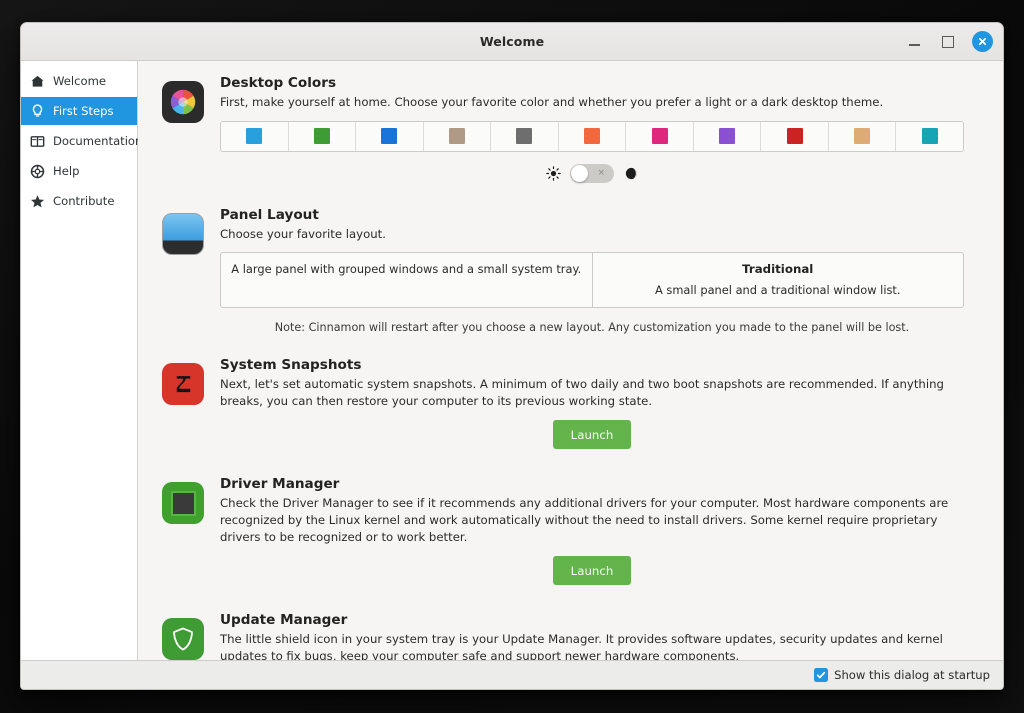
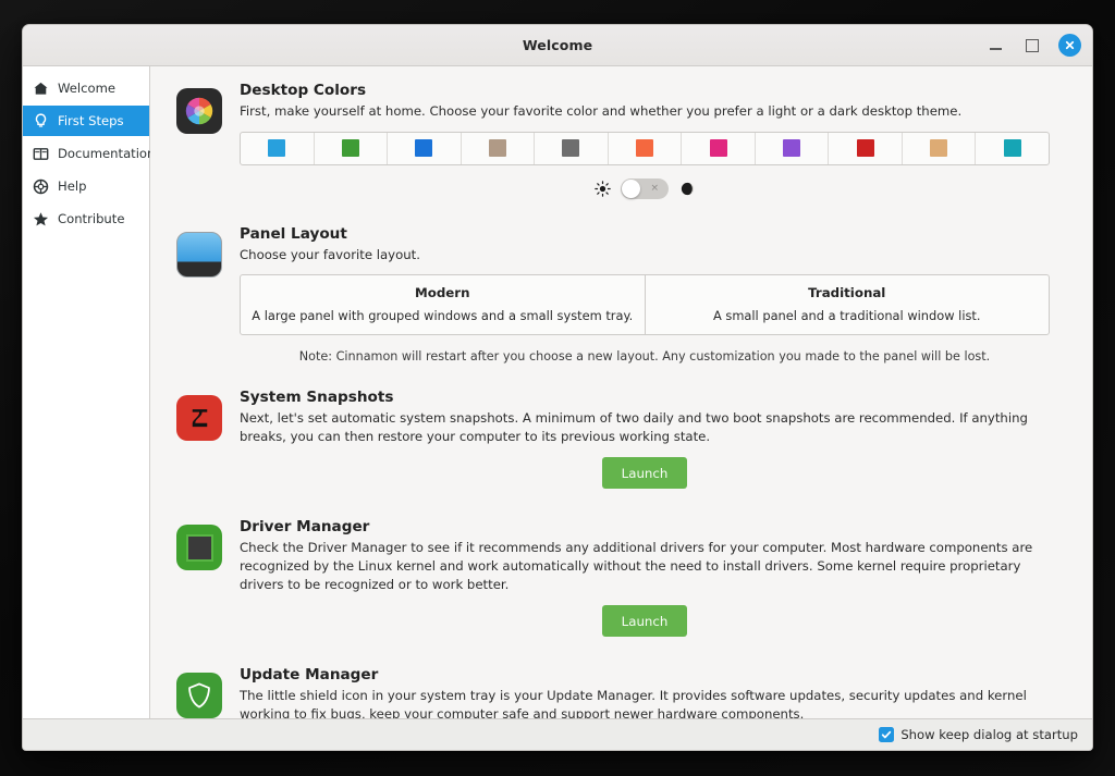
  Welcome
  Welcome
  First Steps
  Documentatio
  Help
  Contribute
  Desktop Colors
  First, make yourself at home. Choose your favorite color and whether you prefer a light or a dark desktop theme.
  ×
  Panel Layout
  Choose your favorite layout.
+ Modern
  A large panel with grouped windows and a small system tray.
  Traditional
  A small panel and a traditional window list.
  Note: Cinnamon will restart after you choose a new layout. Any customization you made to the panel will be lost.
  System Snapshots
  Next, let's set automatic system snapshots. A minimum of two daily and two boot snapshots are recommended. If anything breaks, you can then restore your computer to its previous working state.
  Launch
  Driver Manager
  Check the Driver Manager to see if it recommends any additional drivers for your computer. Most hardware components are recognized by the Linux kernel and work automatically without the need to install drivers. Some kernel require proprietary drivers to be recognized or to work better.
  Launch
  Update Manager
- The little shield icon in your system tray is your Update Manager. It provides software updates, security updates and kernel updates to fix bugs, keep your computer safe and support newer hardware components.
+ The little shield icon in your system tray is your Update Manager. It provides software updates, security updates and kernel working to fix bugs, keep your computer safe and support newer hardware components.
- Show this dialog at startup
+ Show keep dialog at startup
